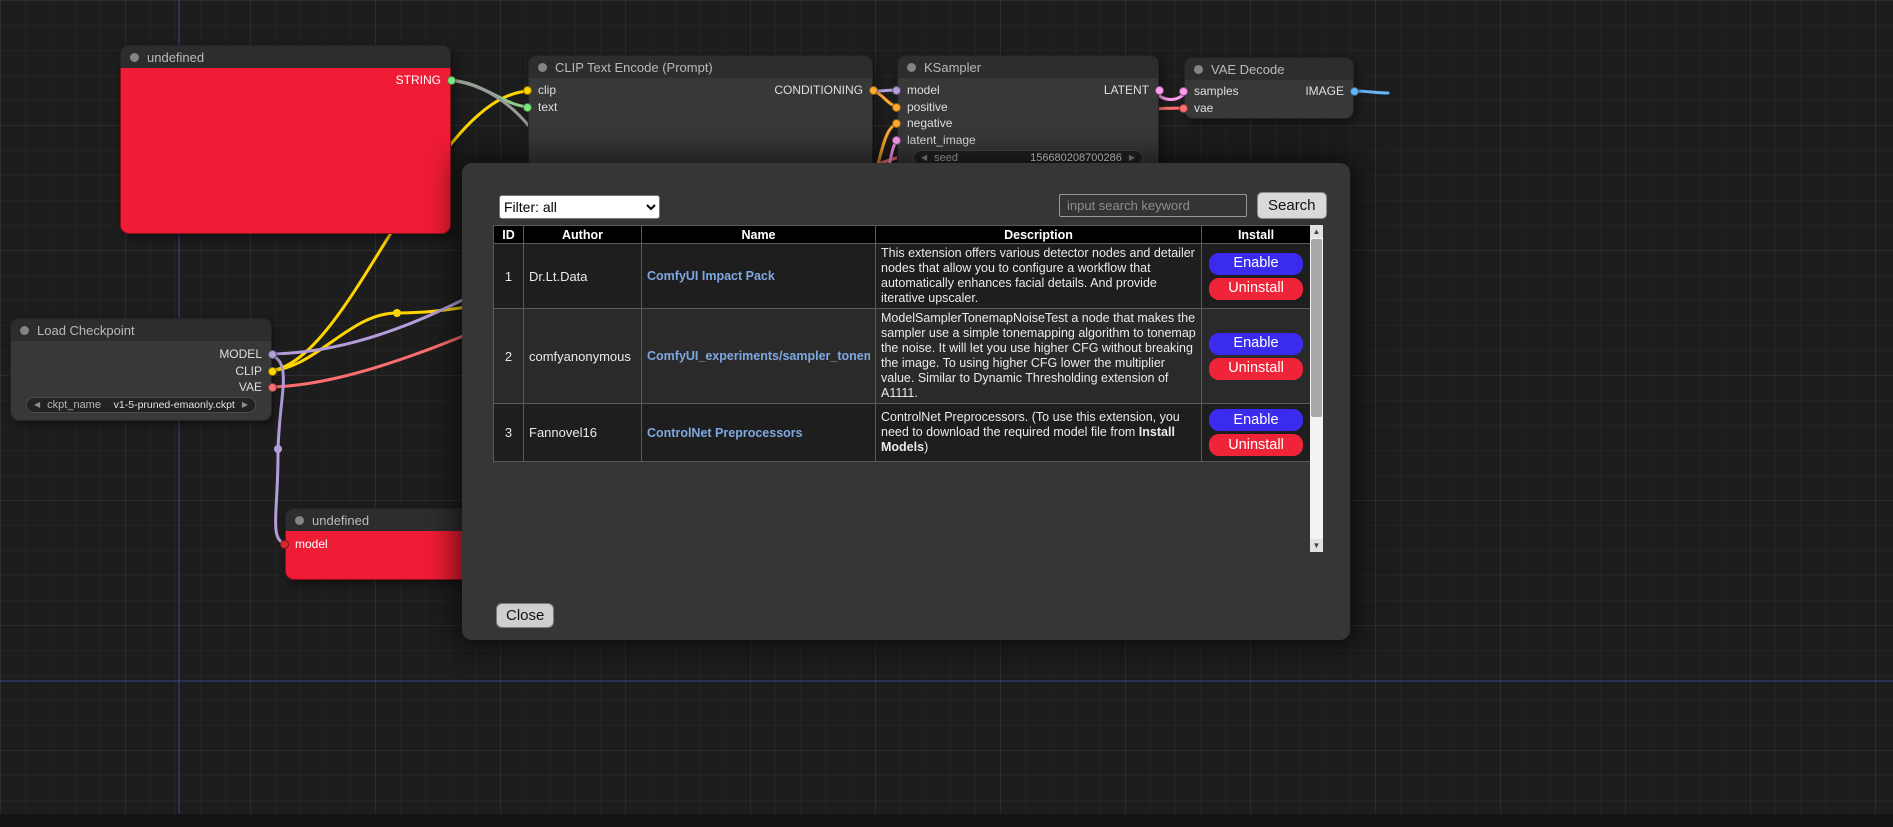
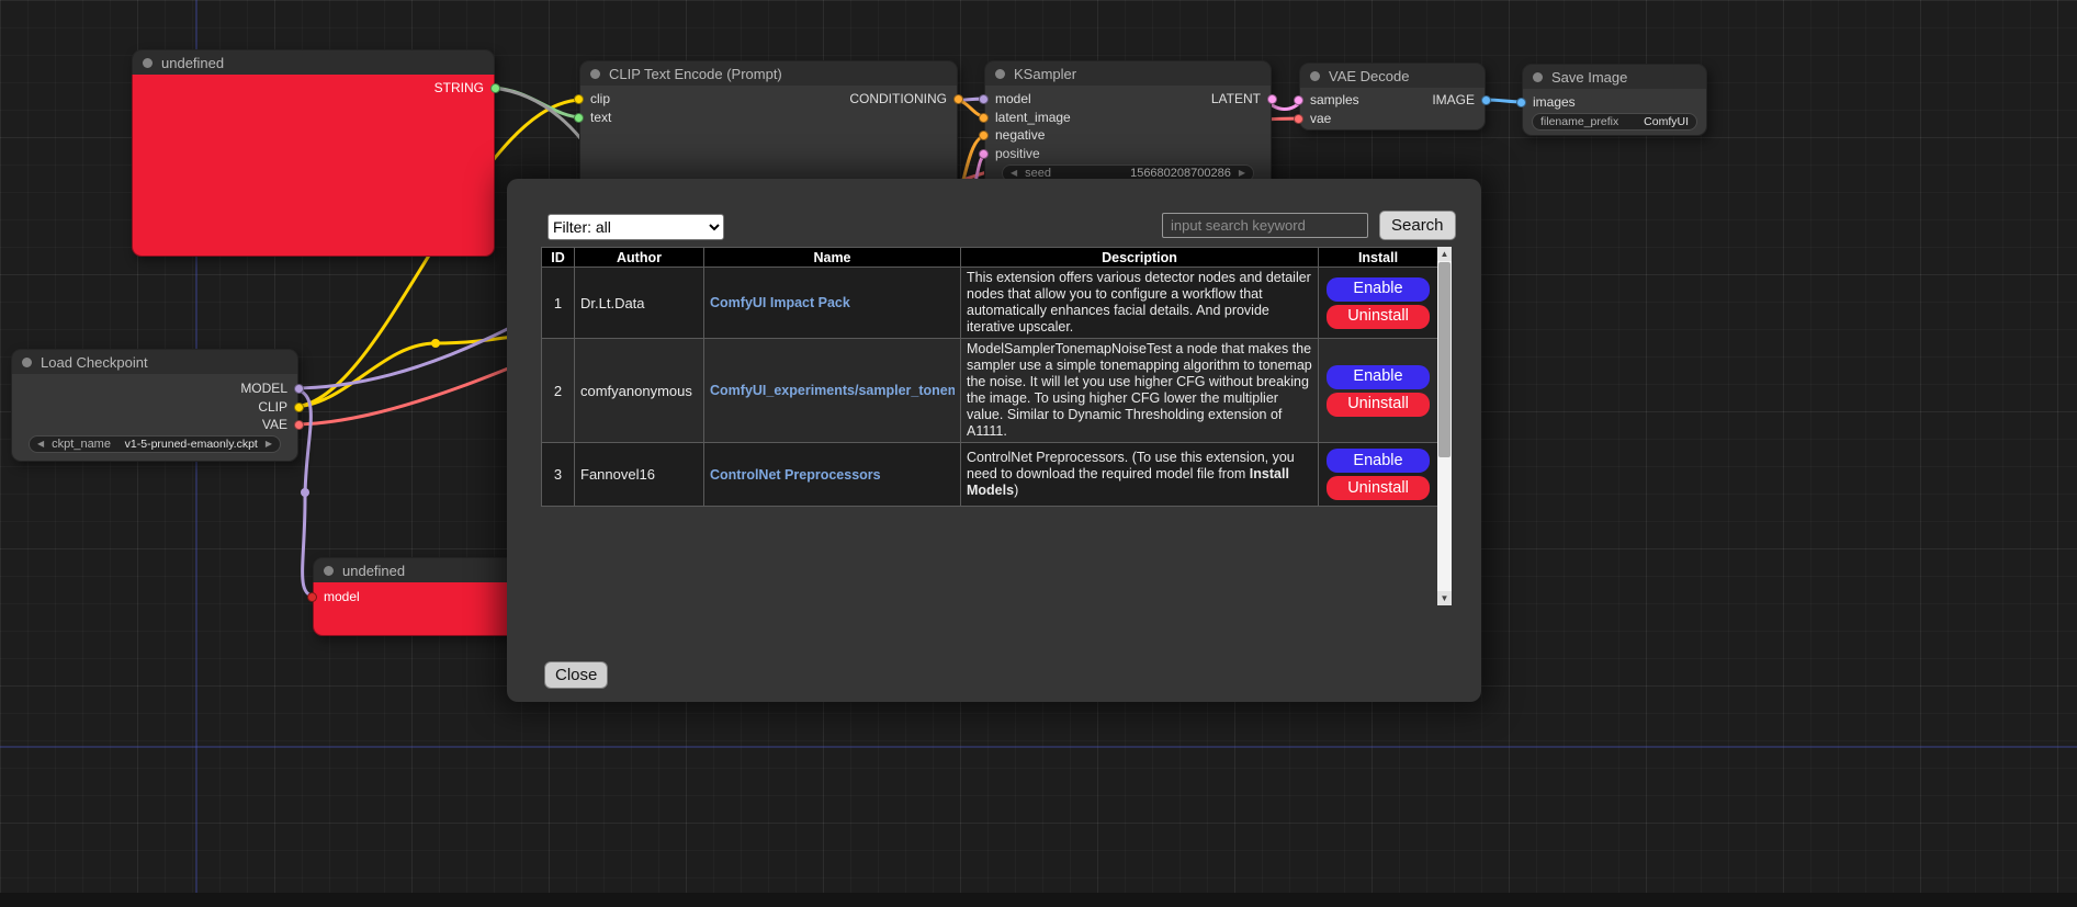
  undefined
  STRING
  CLIP Text Encode (Prompt)
  clip
  text
  CONDITIONING
  KSampler
  model
- positive
+ latent_image
  negative
- latent_image
+ positive
  LATENT
  ◀
  seed
  156680208700286
  ▶
  VAE Decode
  samples
  vae
  IMAGE
+ Save Image
+ images
+ filename_prefix
+ ComfyUI
  Load Checkpoint
  MODEL
  CLIP
  VAE
  ◀
  ckpt_name
  v1-5-pruned-emaonly.ckpt
  ▶
  undefined
  model
  Filter: all
  input search keyword
  Search
  ID	Author	Name	Description	Install
  1	Dr.Lt.Data	ComfyUI Impact Pack	This extension offers various detector nodes and detailer nodes that allow you to configure a workflow that automatically enhances facial details. And provide iterative upscaler.	Enable Uninstall
  2	comfyanonymous	ComfyUI_experiments/sampler_tonem	ModelSamplerTonemapNoiseTest a node that makes the sampler use a simple tonemapping algorithm to tonemap the noise. It will let you use higher CFG without breaking the image. To using higher CFG lower the multiplier value. Similar to Dynamic Thresholding extension of A1111.	Enable Uninstall
  3	Fannovel16	ControlNet Preprocessors	ControlNet Preprocessors. (To use this extension, you need to download the required model file from Install Models)	Enable Uninstall
  ▲
  ▼
  Close
